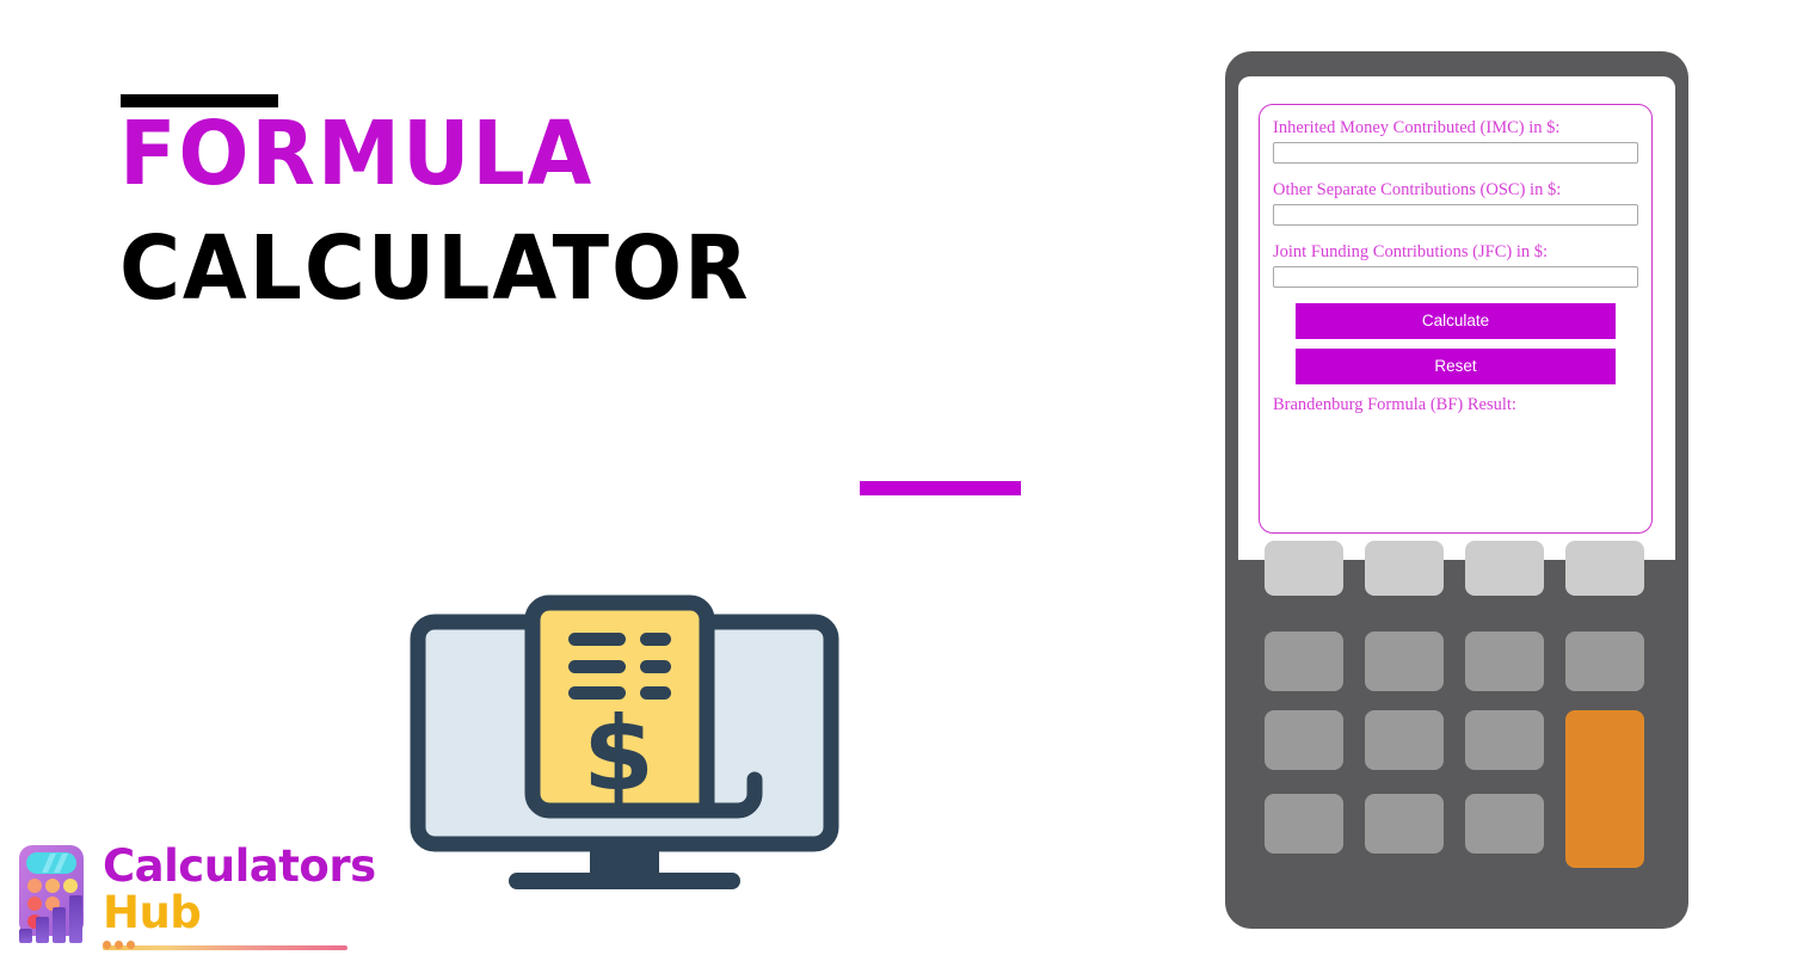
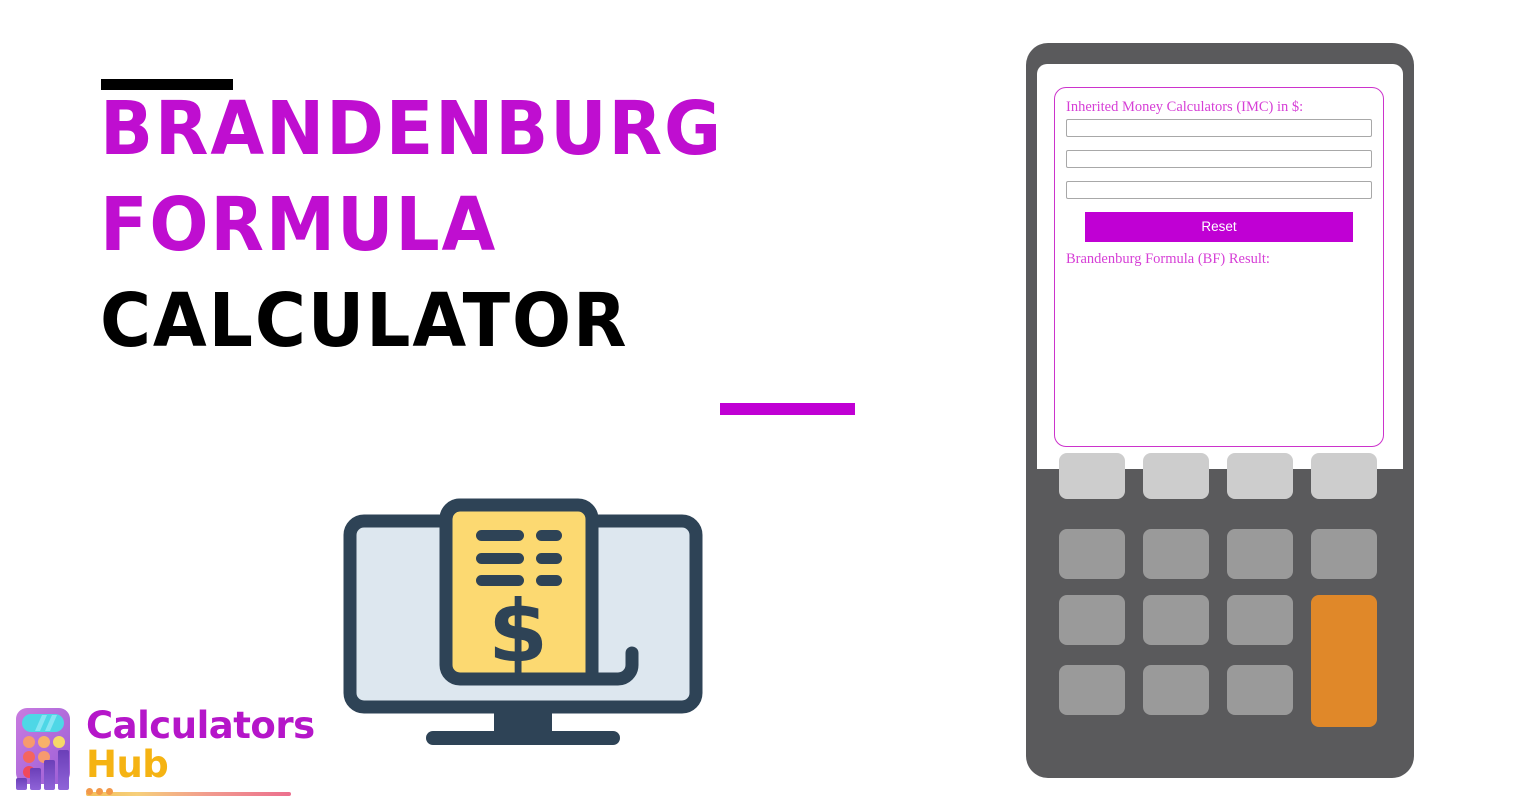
+ BRANDENBURG
  FORMULA
  CALCULATOR
  $
  Calculators
  Hub
- Inherited Money Contributed (IMC) in $:
+ Inherited Money Calculators (IMC) in $:
- Other Separate Contributions (OSC) in $:
- Joint Funding Contributions (JFC) in $:
- Calculate
  Reset
  Brandenburg Formula (BF) Result:
